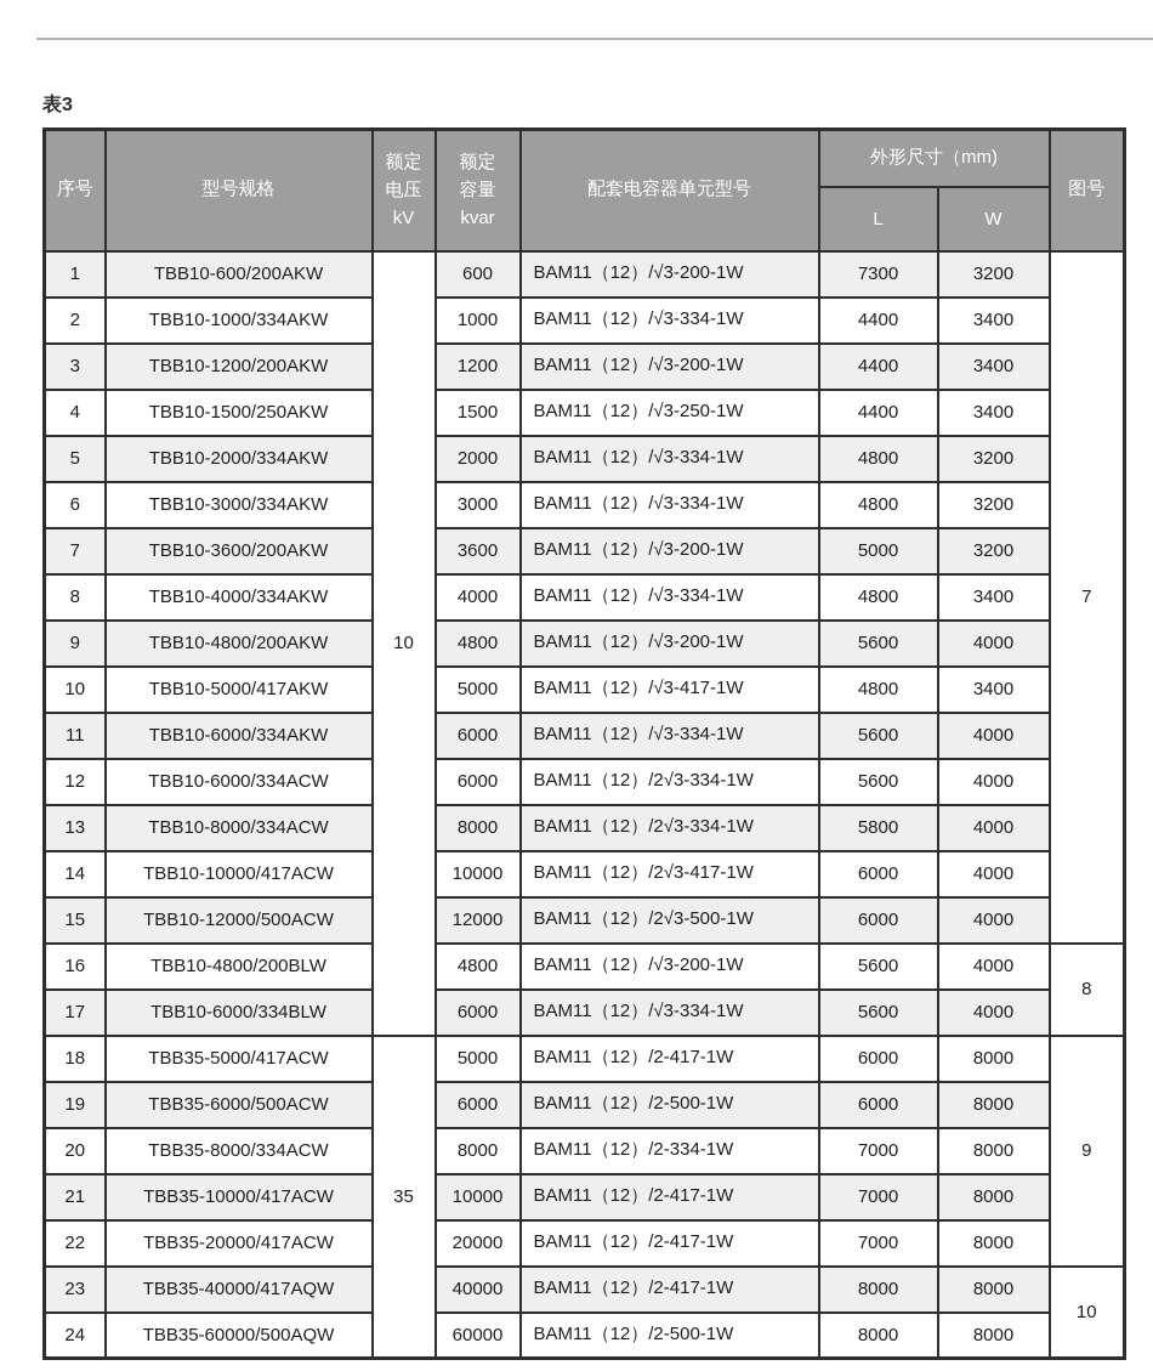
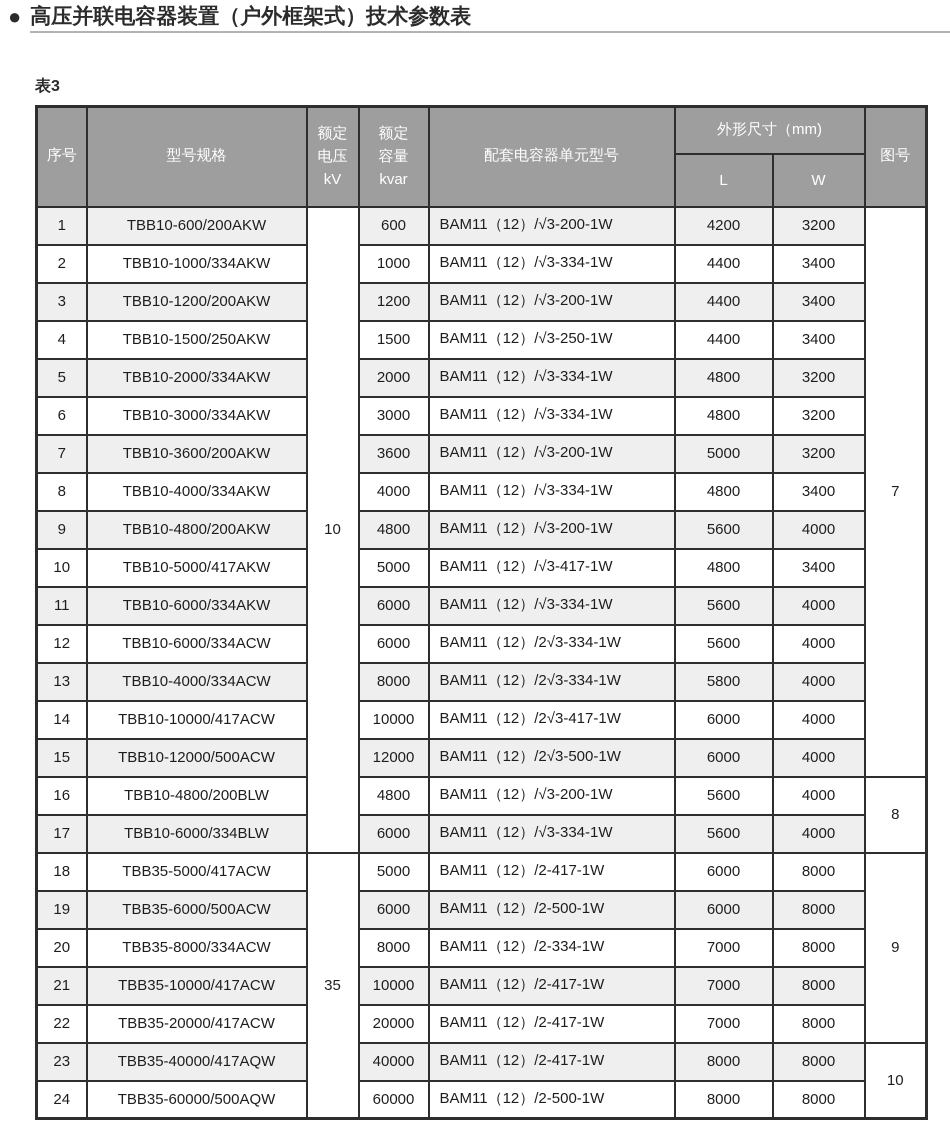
+ ●
+ 高压并联电容器装置（户外框架式）技术参数表
  表3
  序号	型号规格	额定 电压 kV	额定 容量 kvar	配套电容器单元型号	外形尺寸（mm)	图号
  L	W
- 1	TBB10-600/200AKW	10	600	BAM11（12）/√3-200-1W	7300	3200	7
+ 1	TBB10-600/200AKW	10	600	BAM11（12）/√3-200-1W	4200	3200	7
  2	TBB10-1000/334AKW	1000	BAM11（12）/√3-334-1W	4400	3400
  3	TBB10-1200/200AKW	1200	BAM11（12）/√3-200-1W	4400	3400
  4	TBB10-1500/250AKW	1500	BAM11（12）/√3-250-1W	4400	3400
  5	TBB10-2000/334AKW	2000	BAM11（12）/√3-334-1W	4800	3200
  6	TBB10-3000/334AKW	3000	BAM11（12）/√3-334-1W	4800	3200
  7	TBB10-3600/200AKW	3600	BAM11（12）/√3-200-1W	5000	3200
  8	TBB10-4000/334AKW	4000	BAM11（12）/√3-334-1W	4800	3400
  9	TBB10-4800/200AKW	4800	BAM11（12）/√3-200-1W	5600	4000
  10	TBB10-5000/417AKW	5000	BAM11（12）/√3-417-1W	4800	3400
  11	TBB10-6000/334AKW	6000	BAM11（12）/√3-334-1W	5600	4000
  12	TBB10-6000/334ACW	6000	BAM11（12）/2√3-334-1W	5600	4000
- 13	TBB10-8000/334ACW	8000	BAM11（12）/2√3-334-1W	5800	4000
+ 13	TBB10-4000/334ACW	8000	BAM11（12）/2√3-334-1W	5800	4000
  14	TBB10-10000/417ACW	10000	BAM11（12）/2√3-417-1W	6000	4000
  15	TBB10-12000/500ACW	12000	BAM11（12）/2√3-500-1W	6000	4000
  16	TBB10-4800/200BLW	4800	BAM11（12）/√3-200-1W	5600	4000	8
  17	TBB10-6000/334BLW	6000	BAM11（12）/√3-334-1W	5600	4000
  18	TBB35-5000/417ACW	35	5000	BAM11（12）/2-417-1W	6000	8000	9
  19	TBB35-6000/500ACW	6000	BAM11（12）/2-500-1W	6000	8000
  20	TBB35-8000/334ACW	8000	BAM11（12）/2-334-1W	7000	8000
  21	TBB35-10000/417ACW	10000	BAM11（12）/2-417-1W	7000	8000
  22	TBB35-20000/417ACW	20000	BAM11（12）/2-417-1W	7000	8000
  23	TBB35-40000/417AQW	40000	BAM11（12）/2-417-1W	8000	8000	10
  24	TBB35-60000/500AQW	60000	BAM11（12）/2-500-1W	8000	8000
